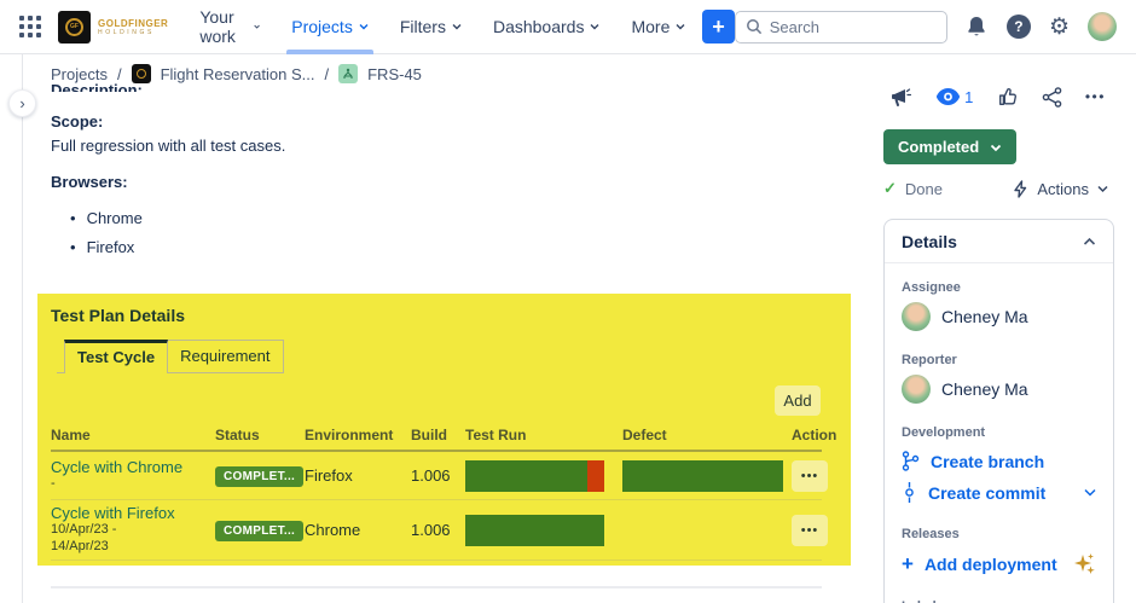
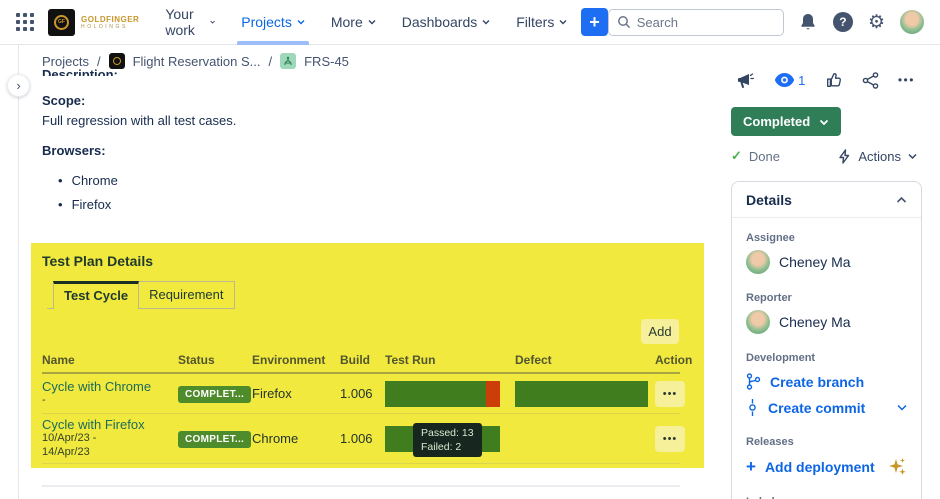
  GOLDFINGER
  Your work
  Projects
- Filters
+ More
  Dashboards
- More
+ Filters
  +
  Search
  ?
  ⚙
  ›
  Projects
  /
  Flight Reservation S...
  /
  FRS-45
  Description:
  Scope:
  Full regression with all test cases.
  Browsers:
  Chrome
  Firefox
  Test Plan Details
  Test Cycle
  Requirement
  Add
  Name
  Status
  Environment
  Build
  Test Run
  Defect
  Action
  Cycle with Chrome
  -
  COMPLET...
  Firefox
  1.006
  •••
  Cycle with Firefox
  10/Apr/23 - 14/Apr/23
  COMPLET...
  Chrome
  1.006
+ Passed: 13
+ Failed: 2
  •••
  1
  •••
  Completed
  ✓
  Done
  Actions
  Details
  Assignee
  Cheney Ma
  Reporter
  Cheney Ma
  Development
  Create branch
  Create commit
  Releases
  +
  Add deployment
